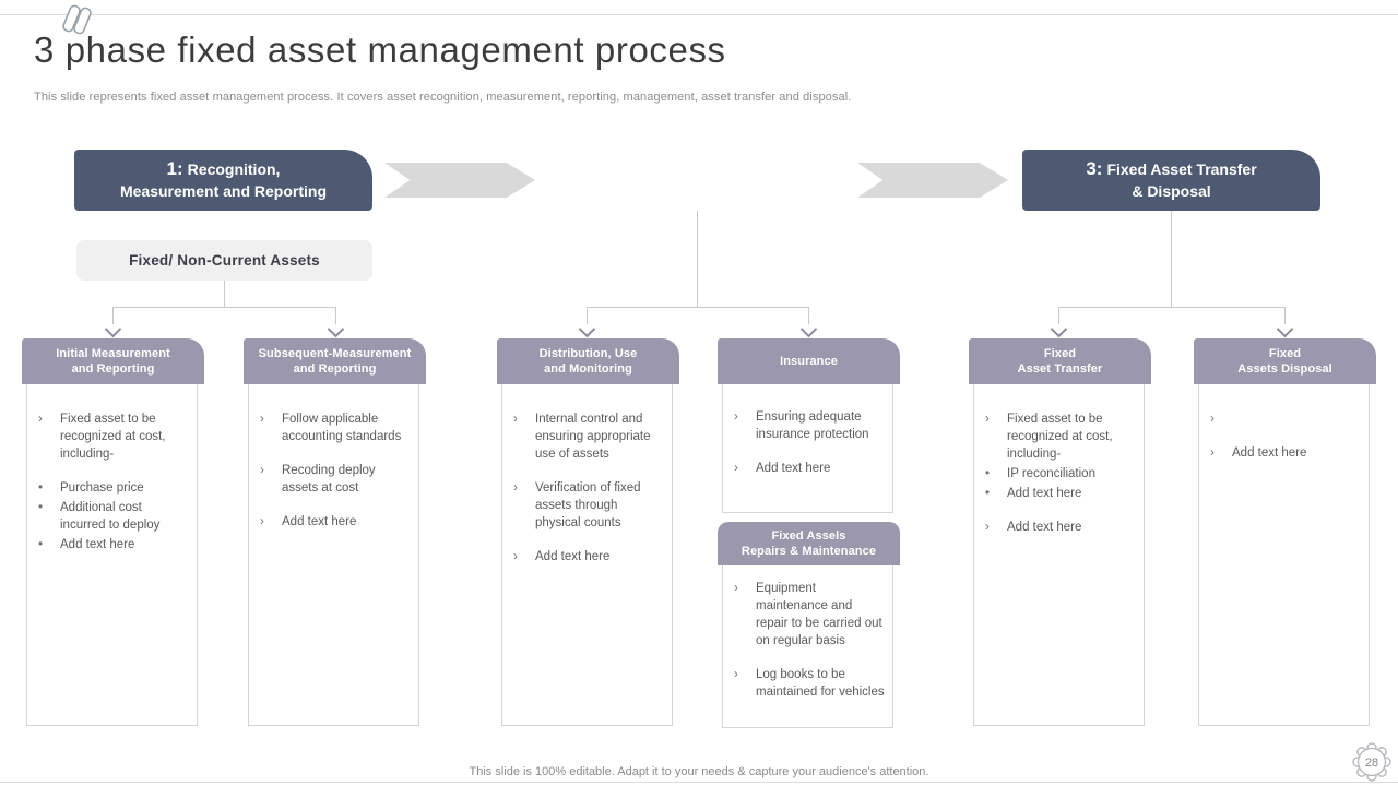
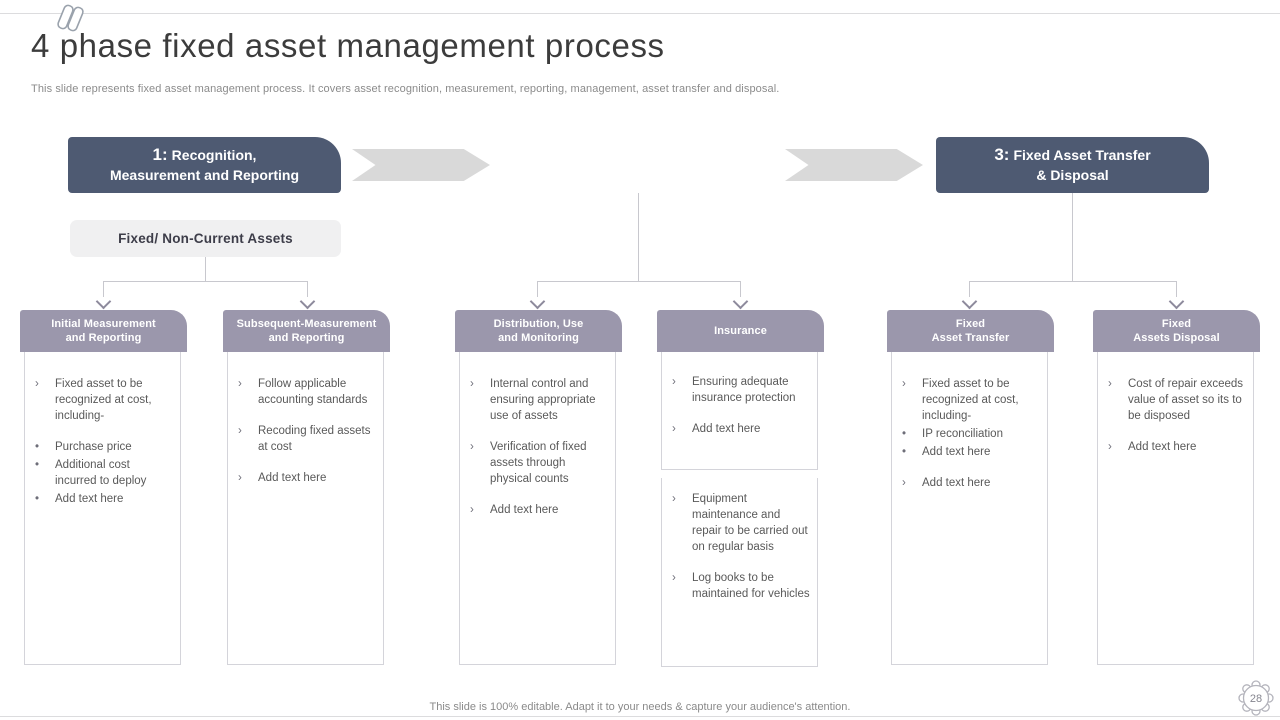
- 3 phase fixed asset management process
+ 4 phase fixed asset management process
  This slide represents fixed asset management process. It covers asset recognition, measurement, reporting, management, asset transfer and disposal.
  1: Recognition,
  Measurement and Reporting
  3: Fixed Asset Transfer
  & Disposal
  Fixed/ Non-Current Assets
  Initial Measurement
  and Reporting
  ›
  Fixed asset to be recognized at cost, including-
  •
  Purchase price
  •
  Additional cost incurred to deploy
  •
  Add text here
  Subsequent-Measurement
  and Reporting
  ›
  Follow applicable accounting standards
  ›
- Recoding deploy assets at cost
+ Recoding fixed assets at cost
  ›
  Add text here
  Distribution, Use
  and Monitoring
  ›
  Internal control and ensuring appropriate use of assets
  ›
  Verification of fixed assets through physical counts
  ›
  Add text here
  Insurance
  ›
  Ensuring adequate insurance protection
  ›
  Add text here
- Fixed Assels
- Repairs & Maintenance
  ›
  Equipment maintenance and repair to be carried out on regular basis
  ›
  Log books to be maintained for vehicles
  Fixed
  Asset Transfer
  ›
  Fixed asset to be recognized at cost, including-
  •
  IP reconciliation
  •
  Add text here
  ›
  Add text here
  Fixed
  Assets Disposal
  ›
+ Cost of repair exceeds value of asset so its to be disposed
  ›
  Add text here
  This slide is 100% editable. Adapt it to your needs & capture your audience's attention.
  28
